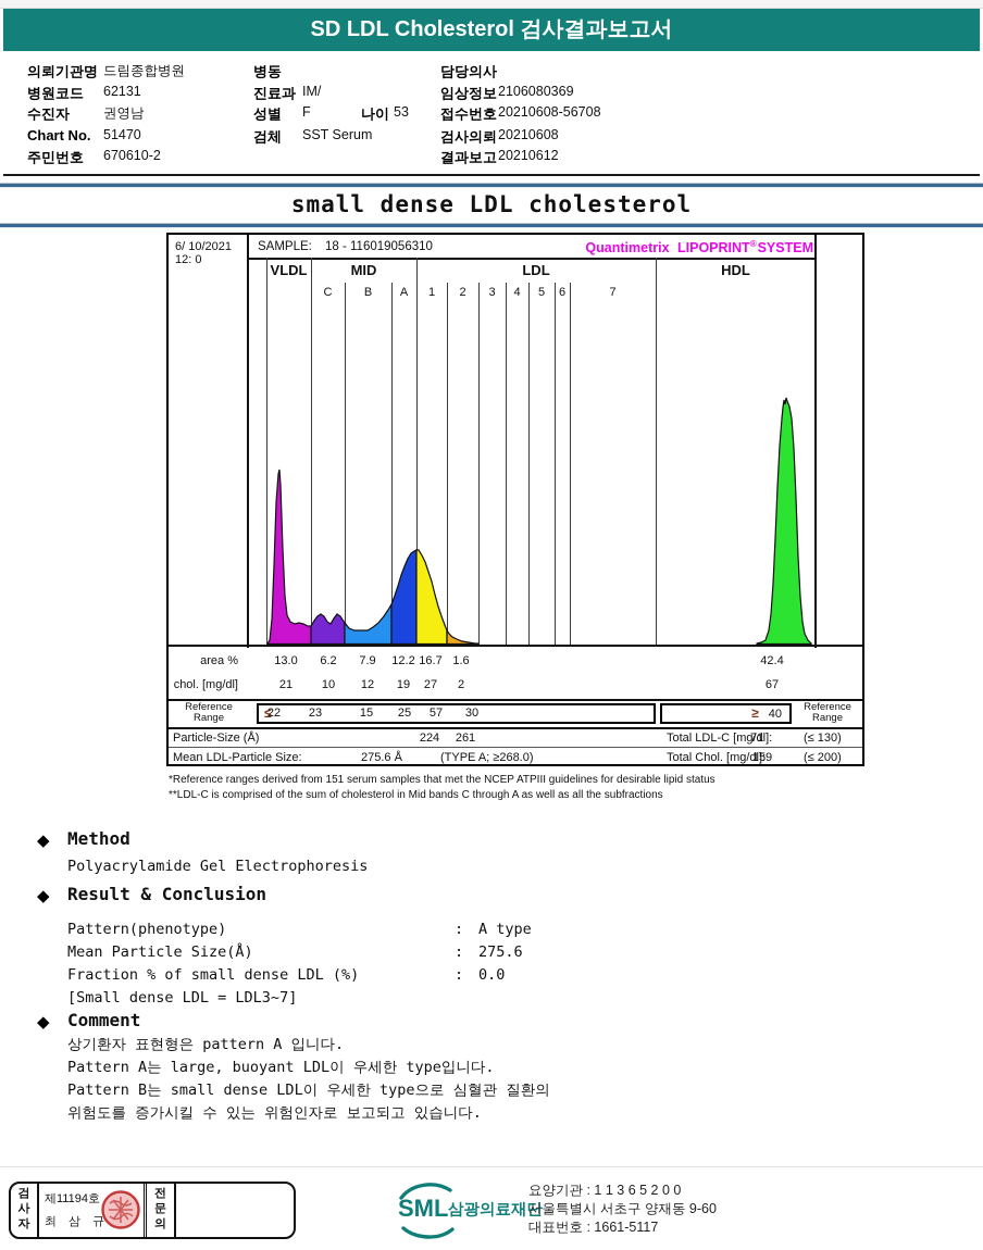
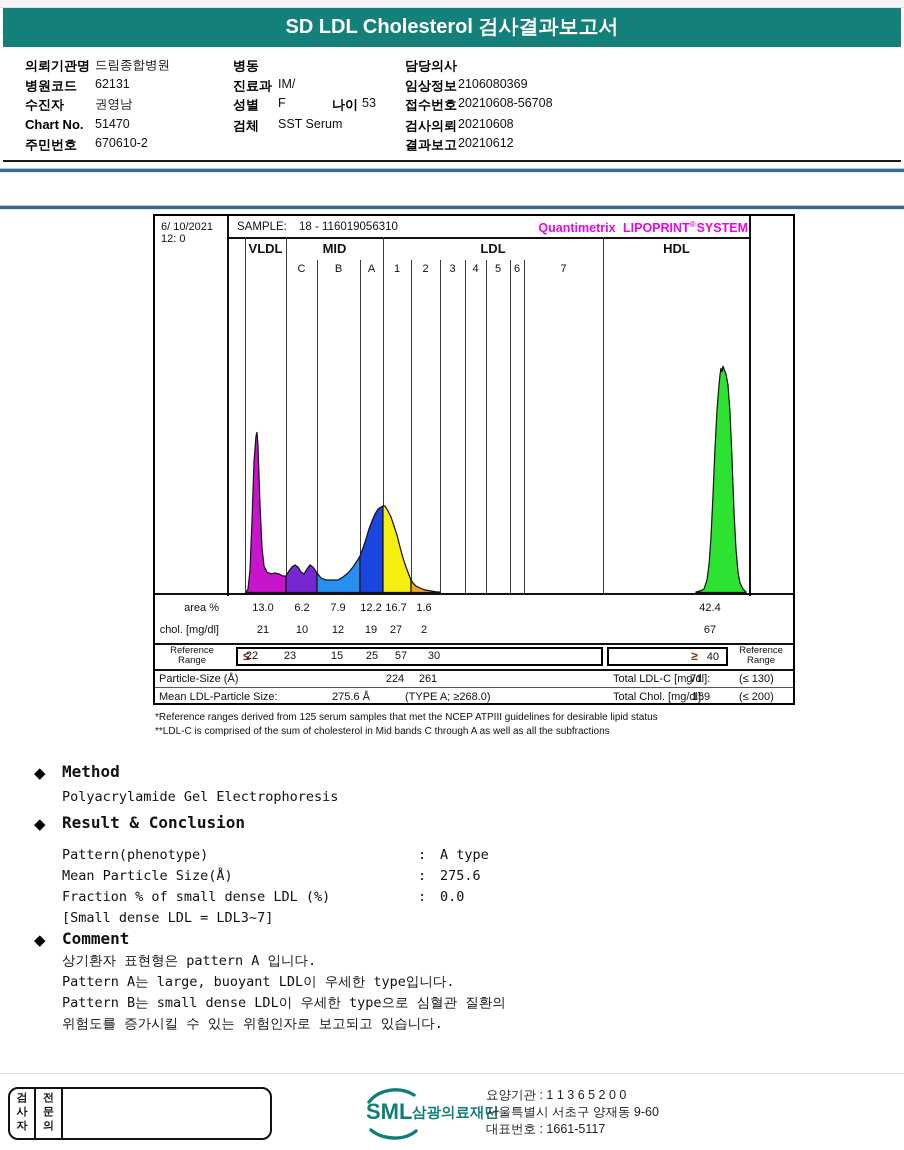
  SD LDL Cholesterol 검사결과보고서
  의뢰기관명
  드림종합병원
  병원코드
  62131
  수진자
  권영남
  Chart No.
  51470
  주민번호
  670610-2
  병동
  진료과
  IM/
  성별
  F
  검체
  SST Serum
  나이
  53
  담당의사
  임상정보
  2106080369
  접수번호
  20210608-56708
  검사의뢰
  20210608
  결과보고
  20210612
- small dense LDL cholesterol
  6/ 10/2021
  12: 0
  SAMPLE:
  18 - 116019056310
  Quantimetrix LIPOPRINT®SYSTEM
  area %
  chol. [mg/dl]
  Reference
  Range
  ≤
  22
  23
  15
  25
  57
  30
  ≥ 40
  Reference
  Range
  Particle-Size (Å)
  224
  261
  Total LDL-C [mg/dl]:
  71
  (≤ 130)
  Mean LDL-Particle Size:
  275.6 Å
  (TYPE A; ≥268.0)
  Total Chol. [mg/dl]:
  159
  (≤ 200)
  VLDL
  MID
  LDL
  HDL
  C
  B
  A
  1
  2
  3
  4
  5
  6
  7
  13.0
  21
  6.2
  10
  7.9
  12
  12.2
  19
  16.7
  27
  1.6
  2
  42.4
  67
- *Reference ranges derived from 151 serum samples that met the NCEP ATPIII guidelines for desirable lipid status
+ *Reference ranges derived from 125 serum samples that met the NCEP ATPIII guidelines for desirable lipid status
  **LDL-C is comprised of the sum of cholesterol in Mid bands C through A as well as all the subfractions
  ◆
  Method
  Polyacrylamide Gel Electrophoresis
  ◆
  Result & Conclusion
  Pattern(phenotype)
  :
  A type
  Mean Particle Size(Å)
  :
  275.6
  Fraction % of small dense LDL (%)
  :
  0.0
  [Small dense LDL = LDL3~7]
  ◆
  Comment
  상기환자 표현형은 pattern A 입니다.
  Pattern A는 large, buoyant LDL이 우세한 type입니다.
  Pattern B는 small dense LDL이 우세한 type으로 심혈관 질환의
  위험도를 증가시킬 수 있는 위험인자로 보고되고 있습니다.
  검사자
- 제11194호
- 최 삼 규
  전문의
  SML
  삼광의료재단
  요양기관 : 1 1 3 6 5 2 0 0
  서울특별시 서초구 양재동 9-60
  대표번호 : 1661-5117
